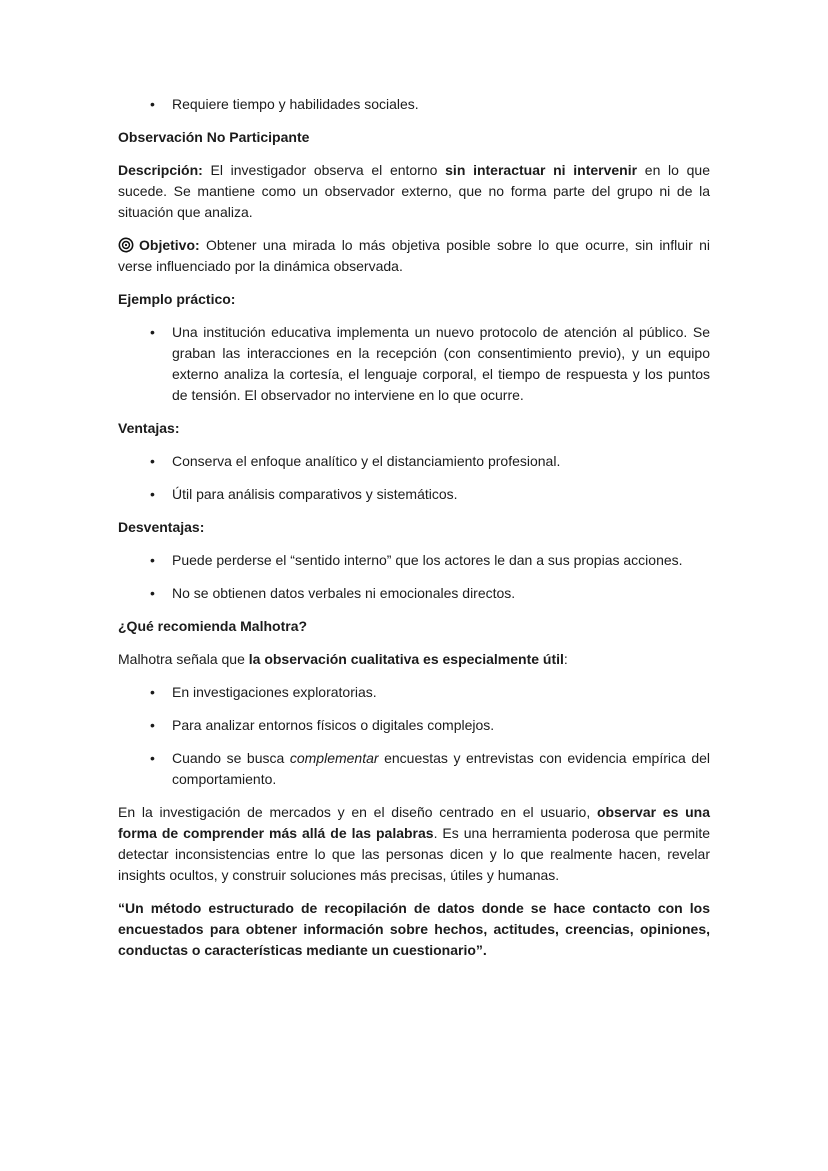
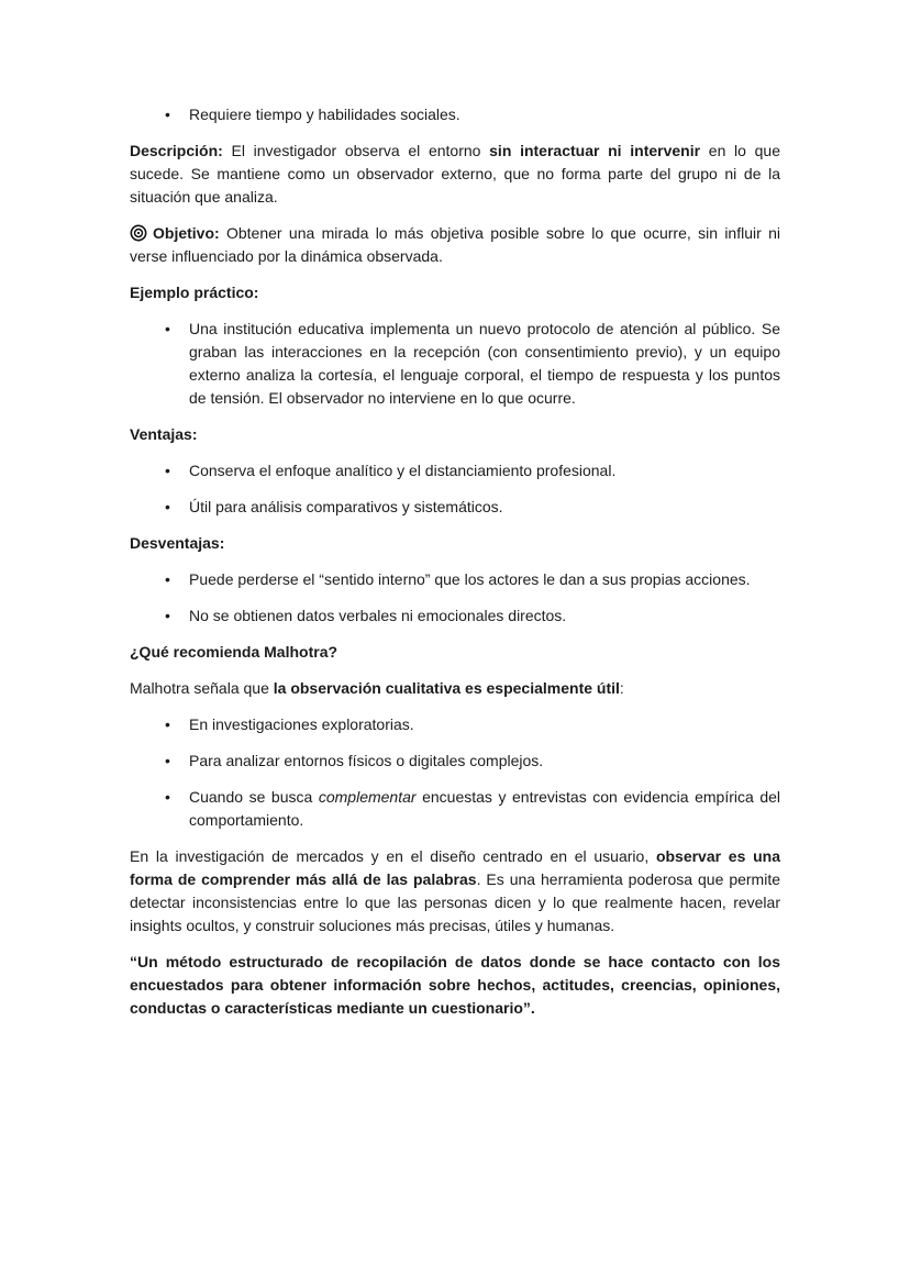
  •
  Requiere tiempo y habilidades sociales.
- Observación No Participante
  Descripción: El investigador observa el entorno sin interactuar ni intervenir en lo que sucede. Se mantiene como un observador externo, que no forma parte del grupo ni de la situación que analiza.
  Objetivo: Obtener una mirada lo más objetiva posible sobre lo que ocurre, sin influir ni verse influenciado por la dinámica observada.
  Ejemplo práctico:
  •
  Una institución educativa implementa un nuevo protocolo de atención al público. Se graban las interacciones en la recepción (con consentimiento previo), y un equipo externo analiza la cortesía, el lenguaje corporal, el tiempo de respuesta y los puntos de tensión. El observador no interviene en lo que ocurre.
  Ventajas:
  •
  Conserva el enfoque analítico y el distanciamiento profesional.
  •
  Útil para análisis comparativos y sistemáticos.
  Desventajas:
  •
  Puede perderse el “sentido interno” que los actores le dan a sus propias acciones.
  •
  No se obtienen datos verbales ni emocionales directos.
  ¿Qué recomienda Malhotra?
  Malhotra señala que la observación cualitativa es especialmente útil:
  •
  En investigaciones exploratorias.
  •
  Para analizar entornos físicos o digitales complejos.
  •
  Cuando se busca complementar encuestas y entrevistas con evidencia empírica del comportamiento.
  En la investigación de mercados y en el diseño centrado en el usuario, observar es una forma de comprender más allá de las palabras. Es una herramienta poderosa que permite detectar inconsistencias entre lo que las personas dicen y lo que realmente hacen, revelar insights ocultos, y construir soluciones más precisas, útiles y humanas.
  “Un método estructurado de recopilación de datos donde se hace contacto con los encuestados para obtener información sobre hechos, actitudes, creencias, opiniones, conductas o características mediante un cuestionario”.
